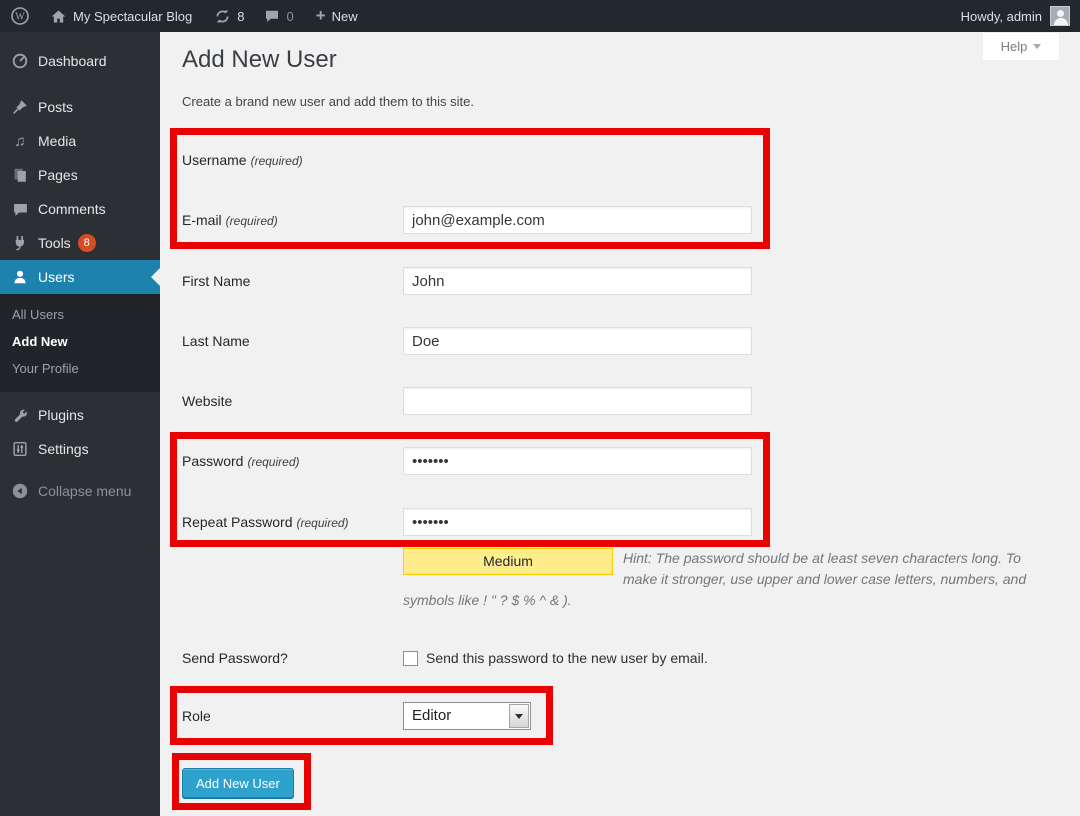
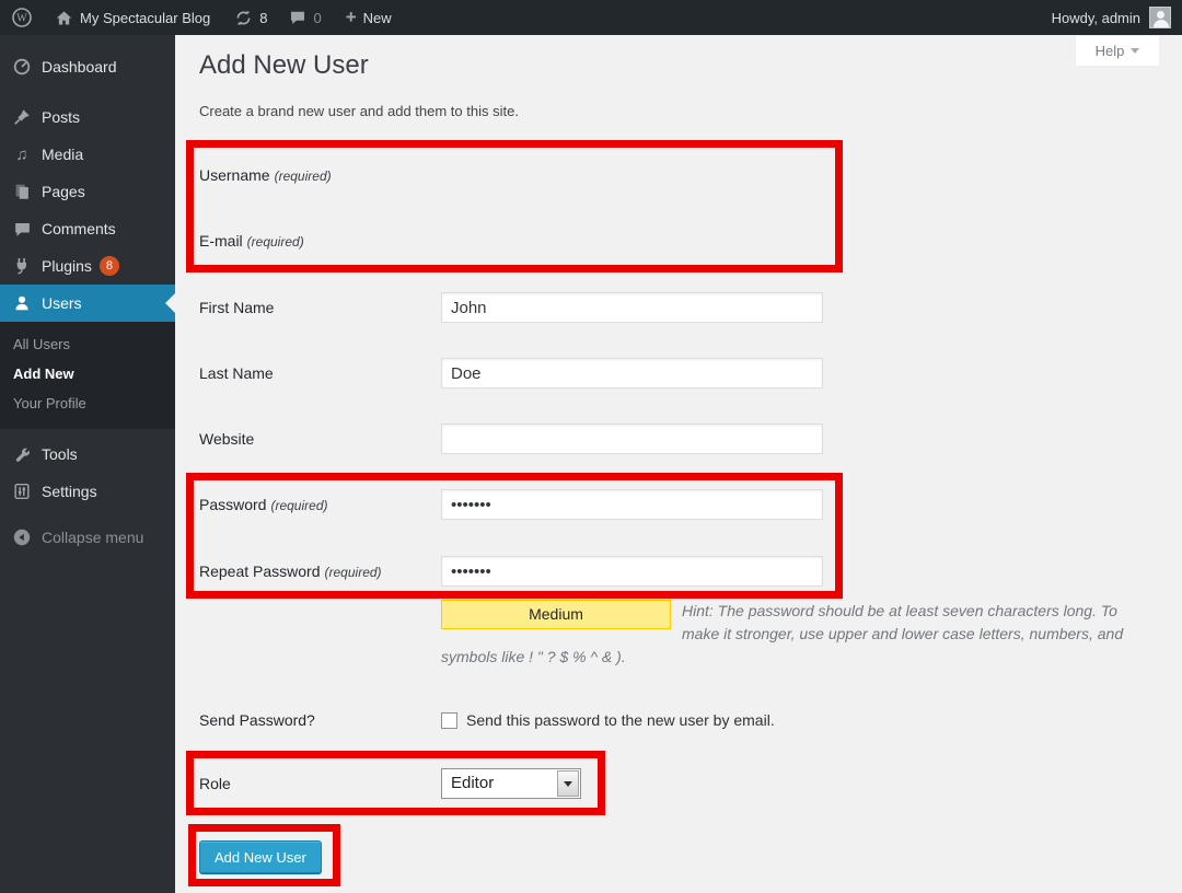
  W
  My Spectacular Blog
  8
  0
  +
  New
  Howdy, admin
  Dashboard
  Posts
  ♫
  Media
  Pages
  Comments
- Tools
+ Plugins
  8
  Users
  All Users
  Add New
  Your Profile
- Plugins
+ Tools
  Settings
  Collapse menu
  Help
  Add New User
  Create a brand new user and add them to this site.
  Username (required)
  E-mail (required)
- john@example.com
  First Name
  John
  Last Name
  Doe
  Website
  Password (required)
  •••••••
  Repeat Password (required)
  •••••••
  Medium
  Hint: The password should be at least seven characters long. To make it stronger, use upper and lower case letters, numbers, and symbols like ! " ? $ % ^ & ).
  Send Password?
  Send this password to the new user by email.
  Role
  Editor
  Add New User
